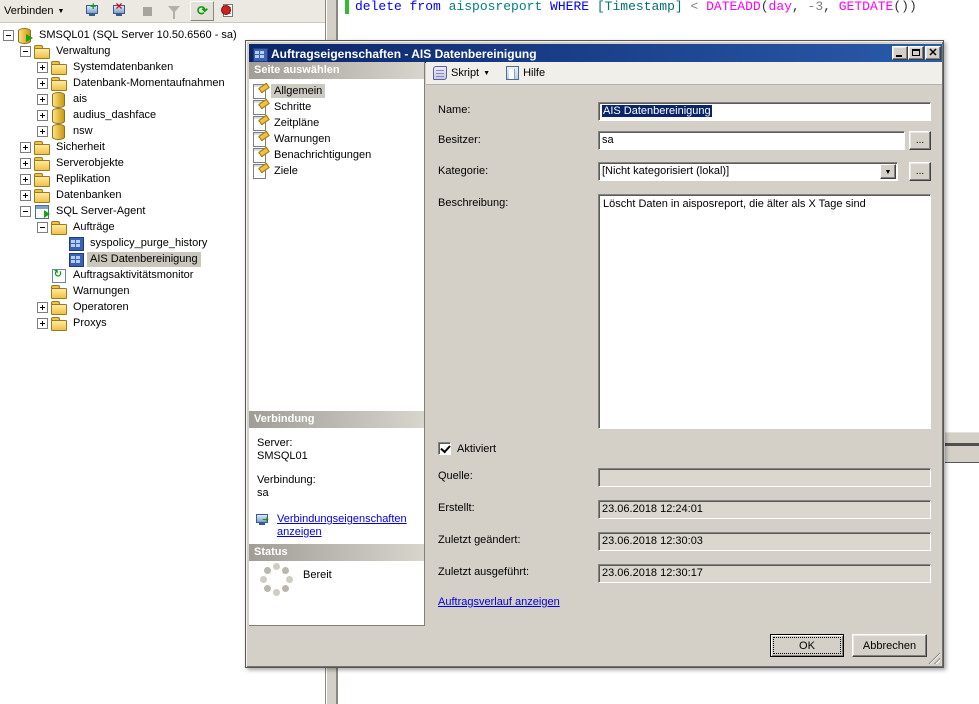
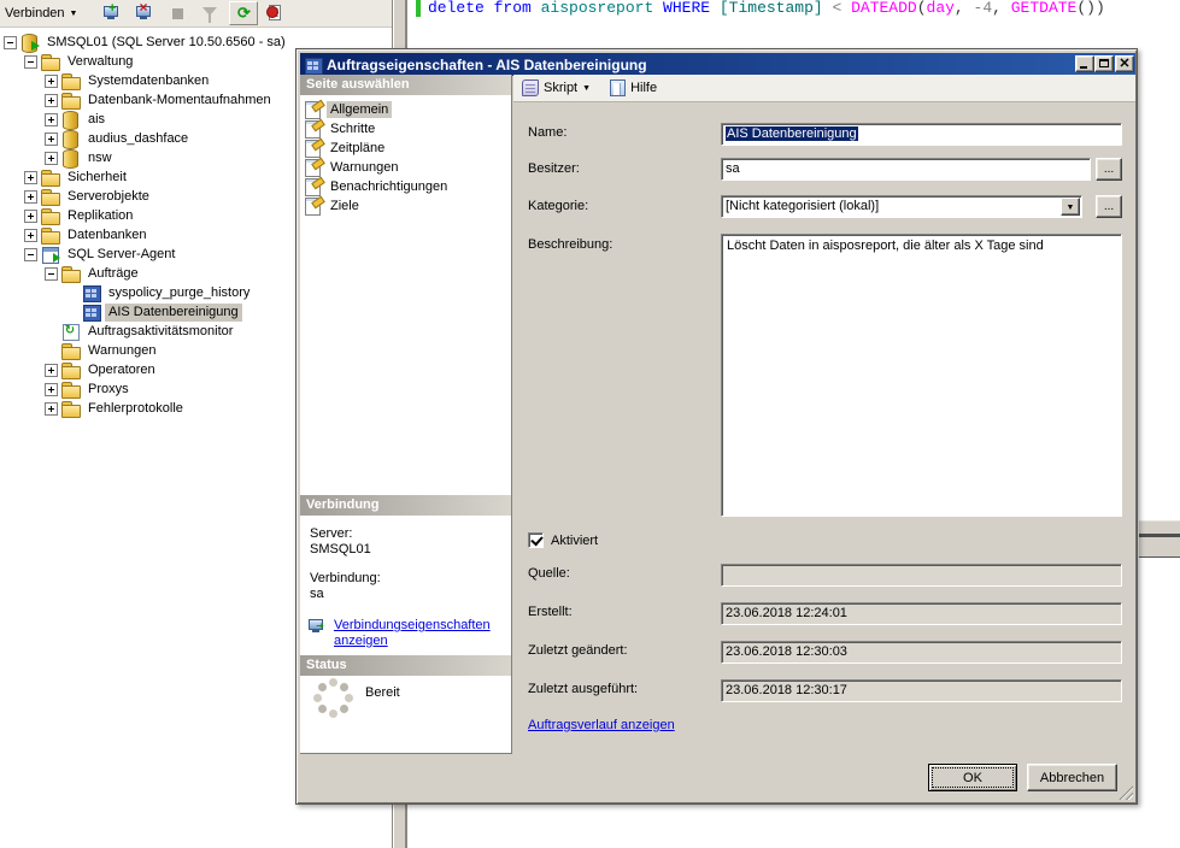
  Verbinden
  ⟳
  SMSQL01 (SQL Server 10.50.6560 - sa)
  Verwaltung
  Systemdatenbanken
  Datenbank-Momentaufnahmen
  ais
  audius_dashface
  nsw
  Sicherheit
  Serverobjekte
  Replikation
  Datenbanken
  SQL Server-Agent
  Aufträge
  syspolicy_purge_history
  AIS Datenbereinigung
  Auftragsaktivitätsmonitor
  Warnungen
  Operatoren
  Proxys
+ Fehlerprotokolle
- delete from aisposreport WHERE [Timestamp] < DATEADD(day, -3, GETDATE())
+ delete from aisposreport WHERE [Timestamp] < DATEADD(day, -4, GETDATE())
  Auftragseigenschaften - AIS Datenbereinigung
  ✕
  Seite auswählen
  Allgemein
  Schritte
  Zeitpläne
  Warnungen
  Benachrichtigungen
  Ziele
  Verbindung
  Server:
  SMSQL01
  Verbindung:
  sa
  Verbindungseigenschaften
  anzeigen
  Status
  Bereit
  Skript
  Hilfe
  Name:
  AIS Datenbereinigung
  Besitzer:
  sa
  ...
  Kategorie:
  [Nicht kategorisiert (lokal)]
  ...
  Beschreibung:
  Löscht Daten in aisposreport, die älter als X Tage sind
  Aktiviert
  Quelle:
  Erstellt:
  23.06.2018 12:24:01
  Zuletzt geändert:
  23.06.2018 12:30:03
  Zuletzt ausgeführt:
  23.06.2018 12:30:17
  Auftragsverlauf anzeigen
  OK
  Abbrechen
